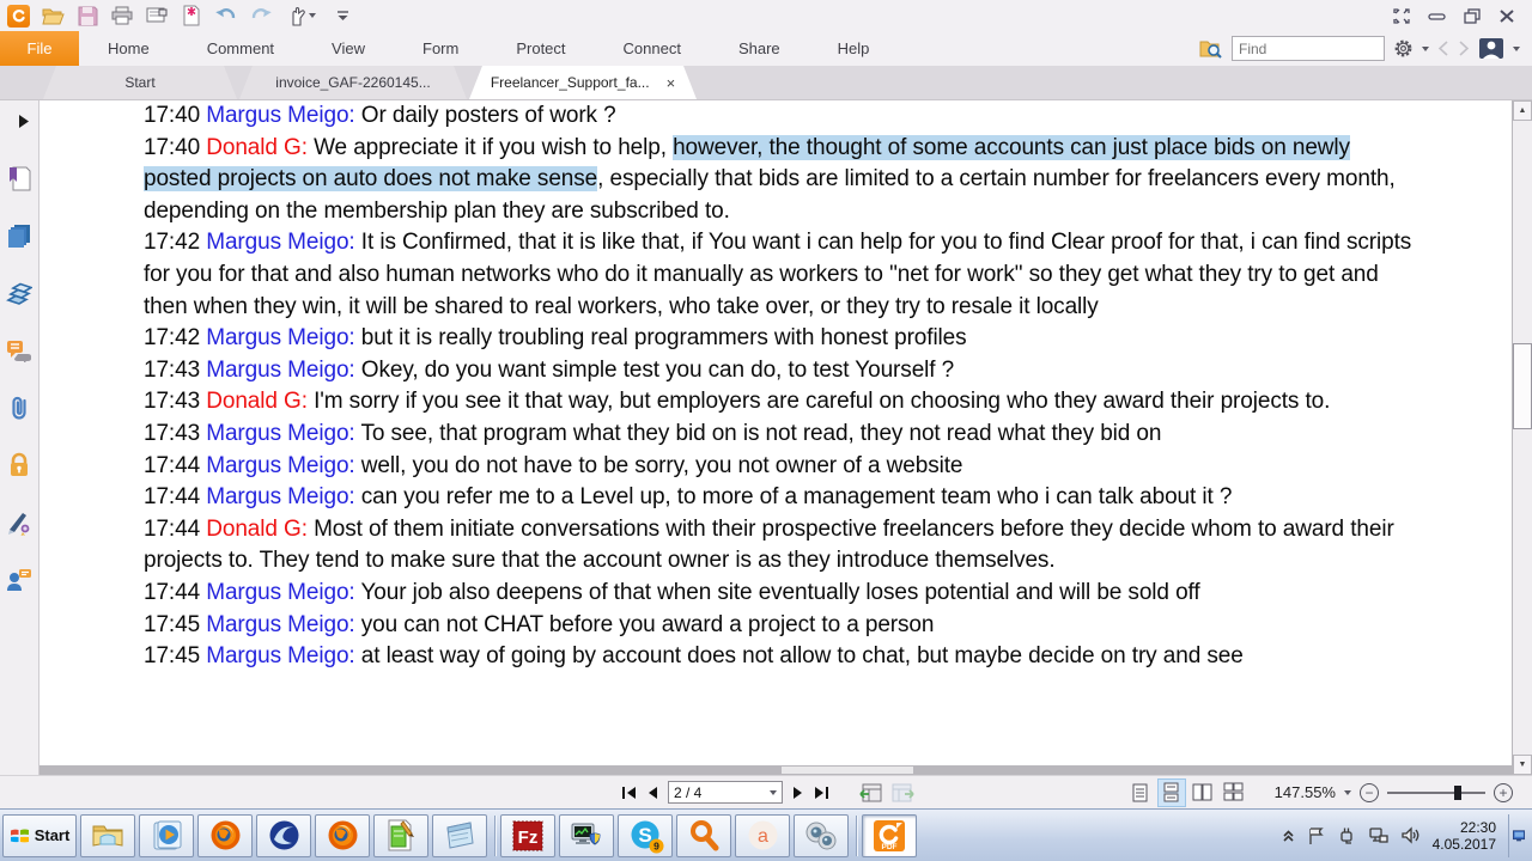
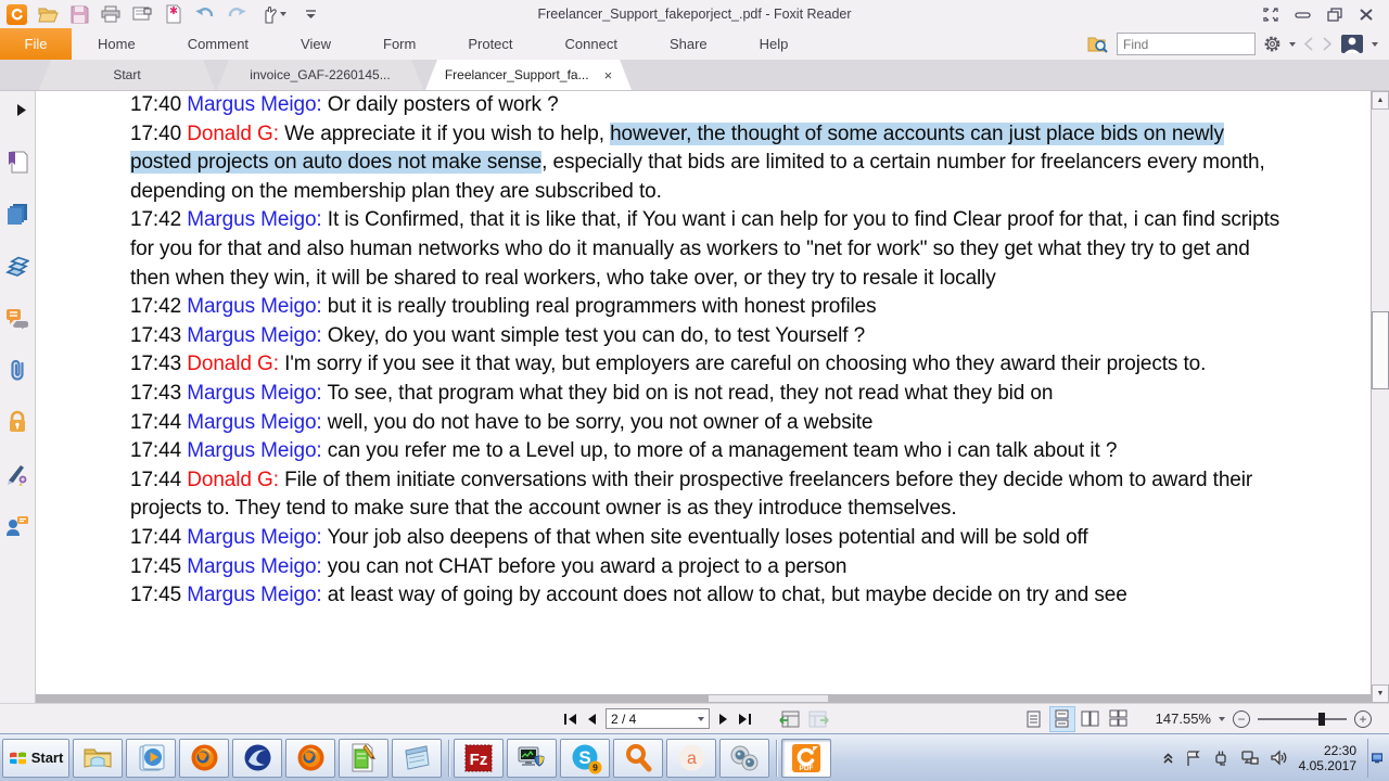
+ Freelancer_Support_fakeporject_.pdf - Foxit Reader
  File
  Home
  Comment
  View
  Form
  Protect
  Connect
  Share
  Help
  Find
  Start
  invoice_GAF-2260145...
  Freelancer_Support_fa...
  ×
  17:40 Margus Meigo: Or daily posters of work ?
  17:40 Donald G: We appreciate it if you wish to help, however, the thought of some accounts can just place bids on newly posted projects on auto does not make sense, especially that bids are limited to a certain number for freelancers every month, depending on the membership plan they are subscribed to.
  17:42 Margus Meigo: It is Confirmed, that it is like that, if You want i can help for you to find Clear proof for that, i can find scripts for you for that and also human networks who do it manually as workers to "net for work" so they get what they try to get and then when they win, it will be shared to real workers, who take over, or they try to resale it locally
  17:42 Margus Meigo: but it is really troubling real programmers with honest profiles
  17:43 Margus Meigo: Okey, do you want simple test you can do, to test Yourself ?
  17:43 Donald G: I'm sorry if you see it that way, but employers are careful on choosing who they award their projects to.
  17:43 Margus Meigo: To see, that program what they bid on is not read, they not read what they bid on
  17:44 Margus Meigo: well, you do not have to be sorry, you not owner of a website
  17:44 Margus Meigo: can you refer me to a Level up, to more of a management team who i can talk about it ?
- 17:44 Donald G: Most of them initiate conversations with their prospective freelancers before they decide whom to award their projects to. They tend to make sure that the account owner is as they introduce themselves.
+ 17:44 Donald G: File of them initiate conversations with their prospective freelancers before they decide whom to award their projects to. They tend to make sure that the account owner is as they introduce themselves.
  17:44 Margus Meigo: Your job also deepens of that when site eventually loses potential and will be sold off
  17:45 Margus Meigo: you can not CHAT before you award a project to a person
  17:45 Margus Meigo: at least way of going by account does not allow to chat, but maybe decide on try and see
  2 / 4
  147.55%
  −
  +
  Start
  Fz
  S
  9
  a
  22:30
  4.05.2017
